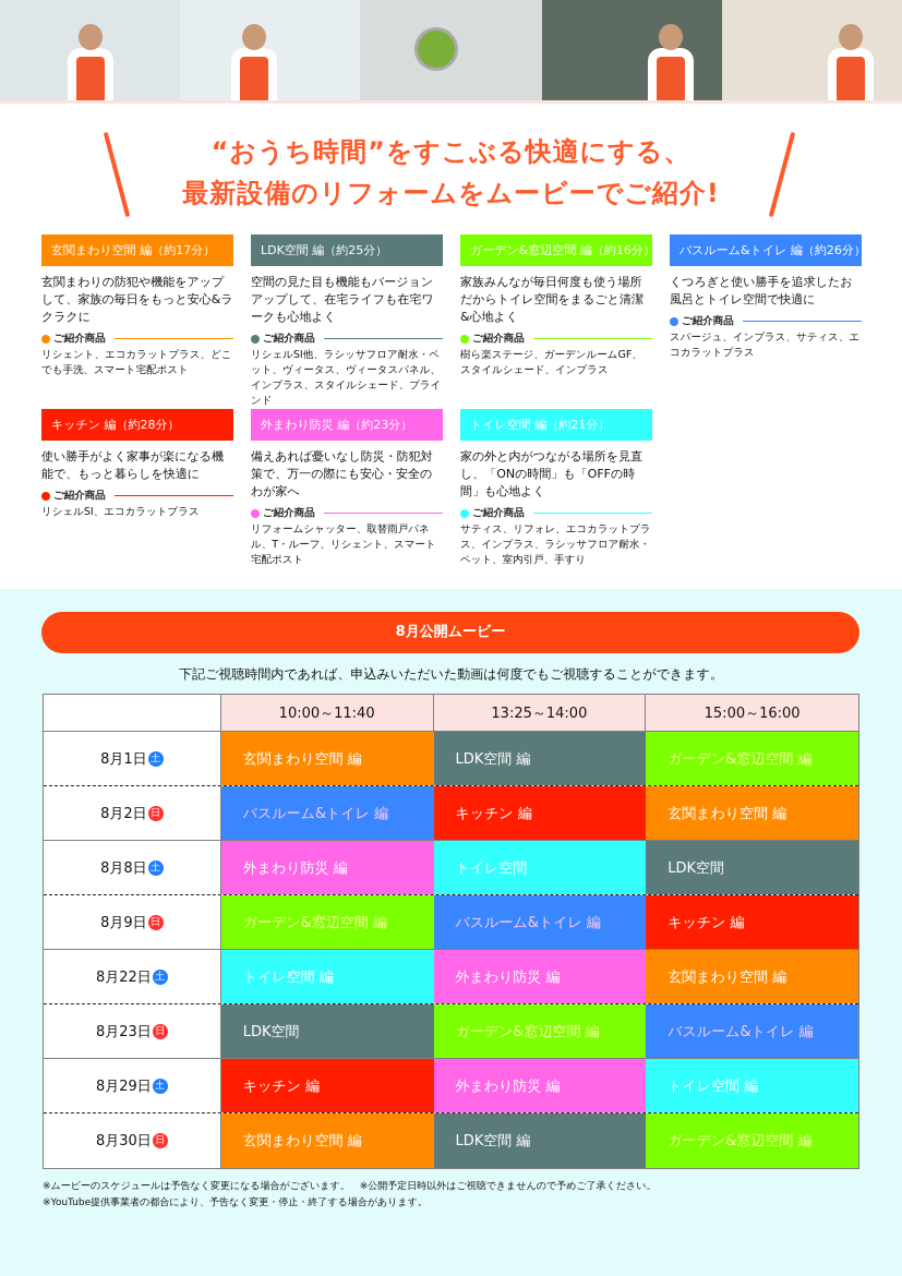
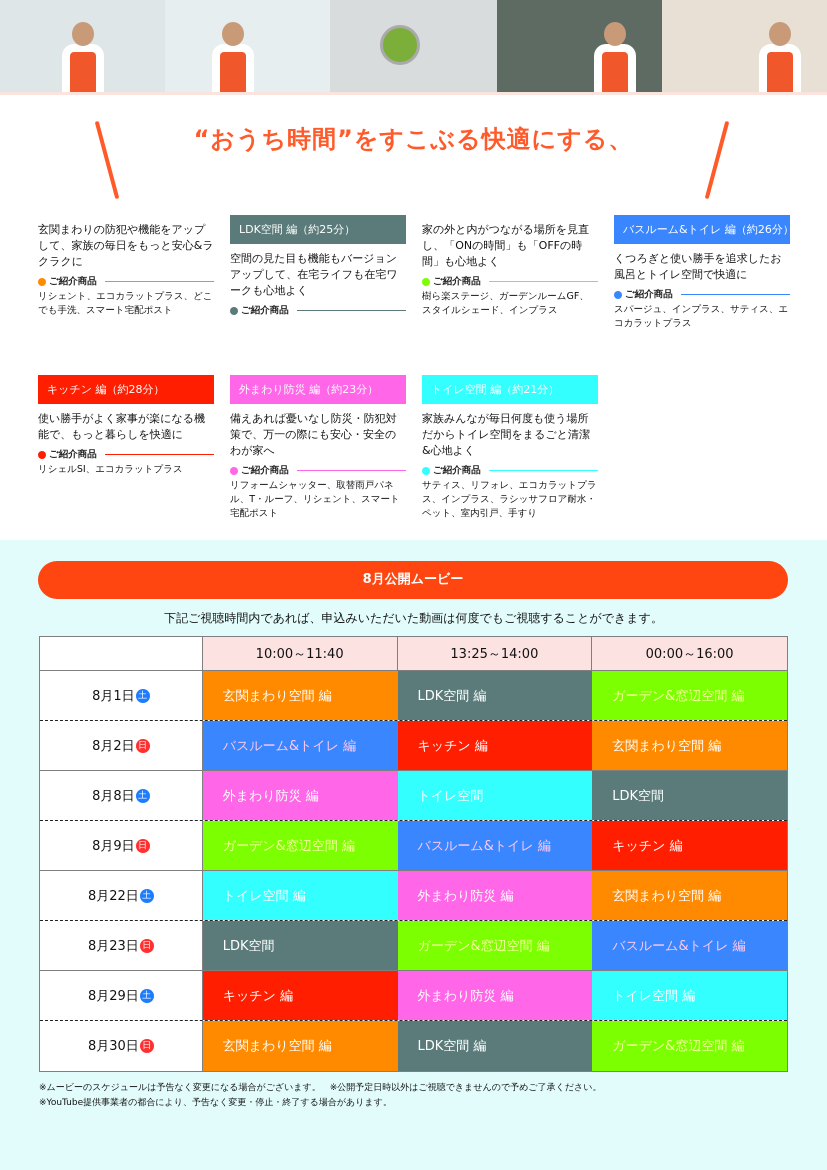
  “おうち時間”をすこぶる快適にする、
- 最新設備のリフォームをムービーでご紹介!
- 玄関まわり空間 編（約17分）
  玄関まわりの防犯や機能をアップして、家族の毎日をもっと安心&ラクラクに
  ご紹介商品
  リシェント、エコカラットプラス、どこでも手洗、スマート宅配ポスト
  LDK空間 編（約25分）
  空間の見た目も機能もバージョンアップして、在宅ライフも在宅ワークも心地よく
  ご紹介商品
- リシェルSI他、ラシッサフロア耐水・ペット、ヴィータス、ヴィータスパネル、インプラス、スタイルシェード、ブラインド
- ガーデン&窓辺空間 編（約16分）
- 家族みんなが毎日何度も使う場所だからトイレ空間をまるごと清潔&心地よく
+ 家の外と内がつながる場所を見直し、「ONの時間」も「OFFの時間」も心地よく
  ご紹介商品
  樹ら楽ステージ、ガーデンルームGF、スタイルシェード、インプラス
  バスルーム&トイレ 編（約26分）
  くつろぎと使い勝手を追求したお風呂とトイレ空間で快適に
  ご紹介商品
  スパージュ、インプラス、サティス、エコカラットプラス
  キッチン 編（約28分）
  使い勝手がよく家事が楽になる機能で、もっと暮らしを快適に
  ご紹介商品
  リシェルSI、エコカラットプラス
  外まわり防災 編（約23分）
  備えあれば憂いなし防災・防犯対策で、万一の際にも安心・安全のわが家へ
  ご紹介商品
  リフォームシャッター、取替雨戸パネル、T・ルーフ、リシェント、スマート宅配ポスト
  トイレ空間 編（約21分）
- 家の外と内がつながる場所を見直し、「ONの時間」も「OFFの時間」も心地よく
+ 家族みんなが毎日何度も使う場所だからトイレ空間をまるごと清潔&心地よく
  ご紹介商品
  サティス、リフォレ、エコカラットプラス、インプラス、ラシッサフロア耐水・ペット、室内引戸、手すり
  8月公開ムービー
  下記ご視聴時間内であれば、申込みいただいた動画は何度でもご視聴することができます。
  10:00～11:40
  13:25～14:00
- 15:00～16:00
+ 00:00～16:00
  8月1日
  土
  玄関まわり空間 編
  LDK空間 編
  ガーデン&窓辺空間 編
  8月2日
  日
  バスルーム&トイレ 編
  キッチン 編
  玄関まわり空間 編
  8月8日
  土
  外まわり防災 編
  トイレ空間
  LDK空間
  8月9日
  日
  ガーデン&窓辺空間 編
  バスルーム&トイレ 編
  キッチン 編
  8月22日
  土
  トイレ空間 編
  外まわり防災 編
  玄関まわり空間 編
  8月23日
  日
  LDK空間
  ガーデン&窓辺空間 編
  バスルーム&トイレ 編
  8月29日
  土
  キッチン 編
  外まわり防災 編
  トイレ空間 編
  8月30日
  日
  玄関まわり空間 編
  LDK空間 編
  ガーデン&窓辺空間 編
  ※ムービーのスケジュールは予告なく変更になる場合がございます。 ※公開予定日時以外はご視聴できませんので予めご了承ください。
  ※YouTube提供事業者の都合により、予告なく変更・停止・終了する場合があります。
